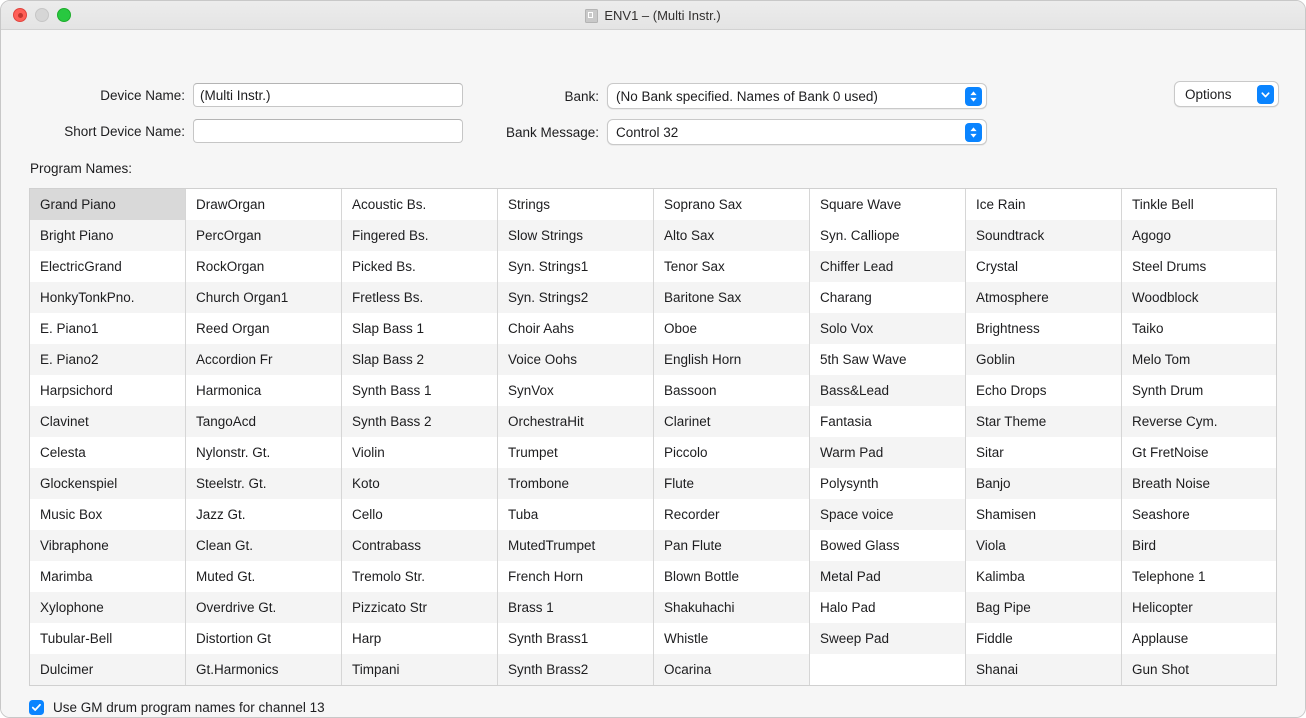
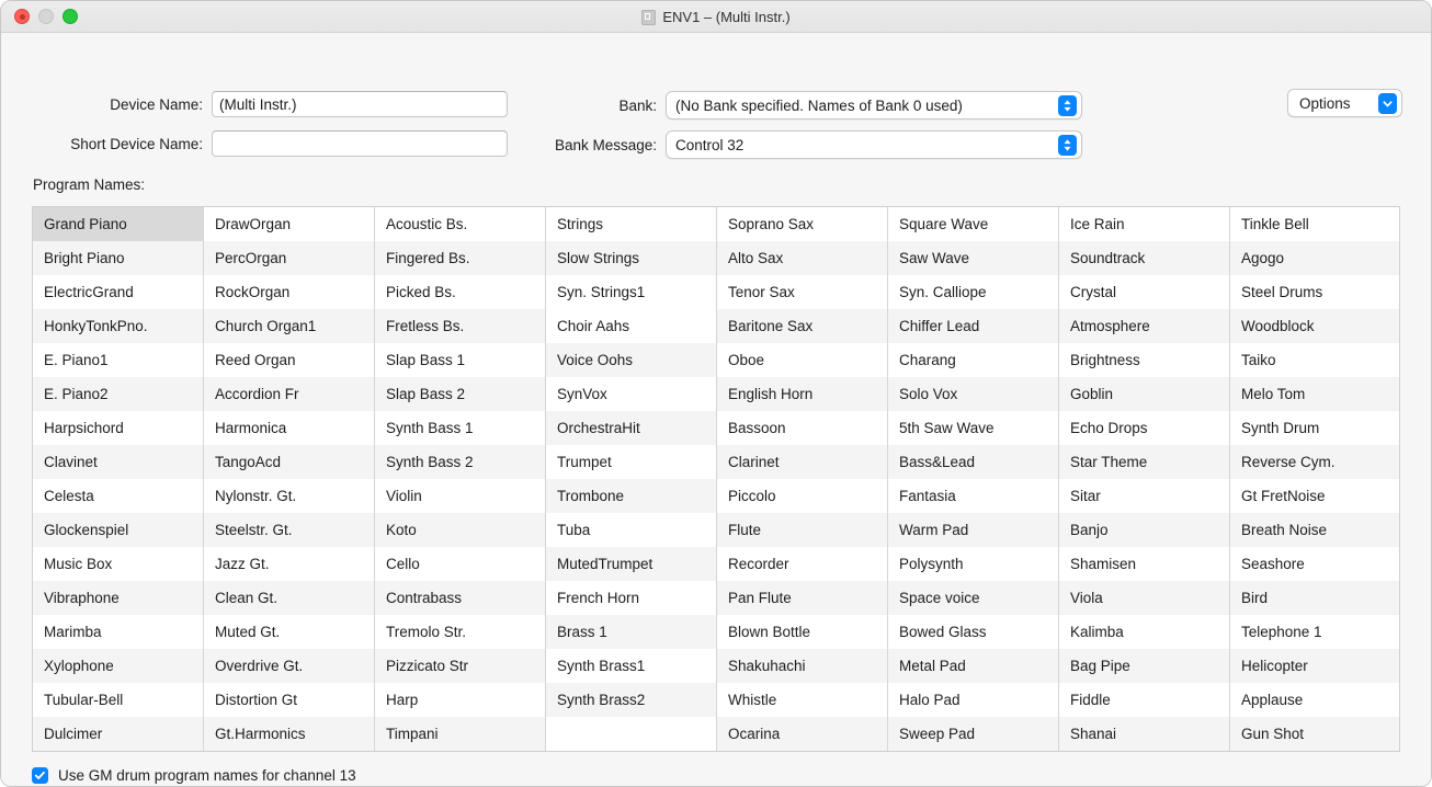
  ENV1 – (Multi Instr.)
  Device Name:
  (Multi Instr.)
  Short Device Name:
  Bank:
  (No Bank specified. Names of Bank 0 used)
  Bank Message:
  Control 32
  Options
  Program Names:
  Grand Piano
  Bright Piano
  ElectricGrand
  HonkyTonkPno.
  E. Piano1
  E. Piano2
  Harpsichord
  Clavinet
  Celesta
  Glockenspiel
  Music Box
  Vibraphone
  Marimba
  Xylophone
  Tubular-Bell
  Dulcimer
  DrawOrgan
  PercOrgan
  RockOrgan
  Church Organ1
  Reed Organ
  Accordion Fr
  Harmonica
  TangoAcd
  Nylonstr. Gt.
  Steelstr. Gt.
  Jazz Gt.
  Clean Gt.
  Muted Gt.
  Overdrive Gt.
  Distortion Gt
  Gt.Harmonics
  Acoustic Bs.
  Fingered Bs.
  Picked Bs.
  Fretless Bs.
  Slap Bass 1
  Slap Bass 2
  Synth Bass 1
  Synth Bass 2
  Violin
  Koto
  Cello
  Contrabass
  Tremolo Str.
  Pizzicato Str
  Harp
  Timpani
  Strings
  Slow Strings
  Syn. Strings1
- Syn. Strings2
  Choir Aahs
  Voice Oohs
  SynVox
  OrchestraHit
  Trumpet
  Trombone
  Tuba
  MutedTrumpet
  French Horn
  Brass 1
  Synth Brass1
  Synth Brass2
  Soprano Sax
  Alto Sax
  Tenor Sax
  Baritone Sax
  Oboe
  English Horn
  Bassoon
  Clarinet
  Piccolo
  Flute
  Recorder
  Pan Flute
  Blown Bottle
  Shakuhachi
  Whistle
  Ocarina
  Square Wave
+ Saw Wave
  Syn. Calliope
  Chiffer Lead
  Charang
  Solo Vox
  5th Saw Wave
  Bass&Lead
  Fantasia
  Warm Pad
  Polysynth
  Space voice
  Bowed Glass
  Metal Pad
  Halo Pad
  Sweep Pad
  Ice Rain
  Soundtrack
  Crystal
  Atmosphere
  Brightness
  Goblin
  Echo Drops
  Star Theme
  Sitar
  Banjo
  Shamisen
  Viola
  Kalimba
  Bag Pipe
  Fiddle
  Shanai
  Tinkle Bell
  Agogo
  Steel Drums
  Woodblock
  Taiko
  Melo Tom
  Synth Drum
  Reverse Cym.
  Gt FretNoise
  Breath Noise
  Seashore
  Bird
  Telephone 1
  Helicopter
  Applause
  Gun Shot
  Use GM drum program names for channel 13
